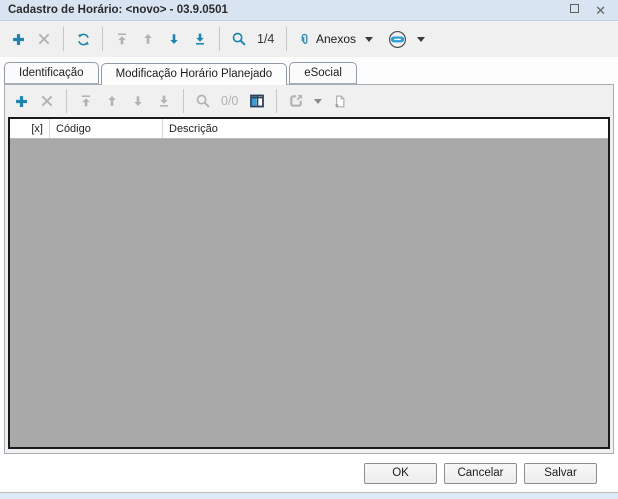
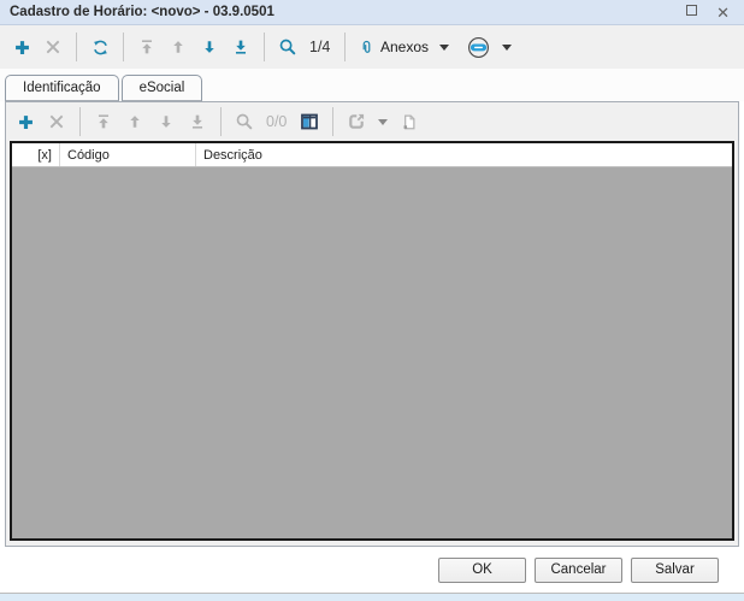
  Cadastro de Horário: <novo> - 03.9.0501
  ✕
  1/4
  Anexos
  Identificação
- Modificação Horário Planejado
  eSocial
  0/0
  [x]
  Código
  Descrição
  OK
  Cancelar
  Salvar
